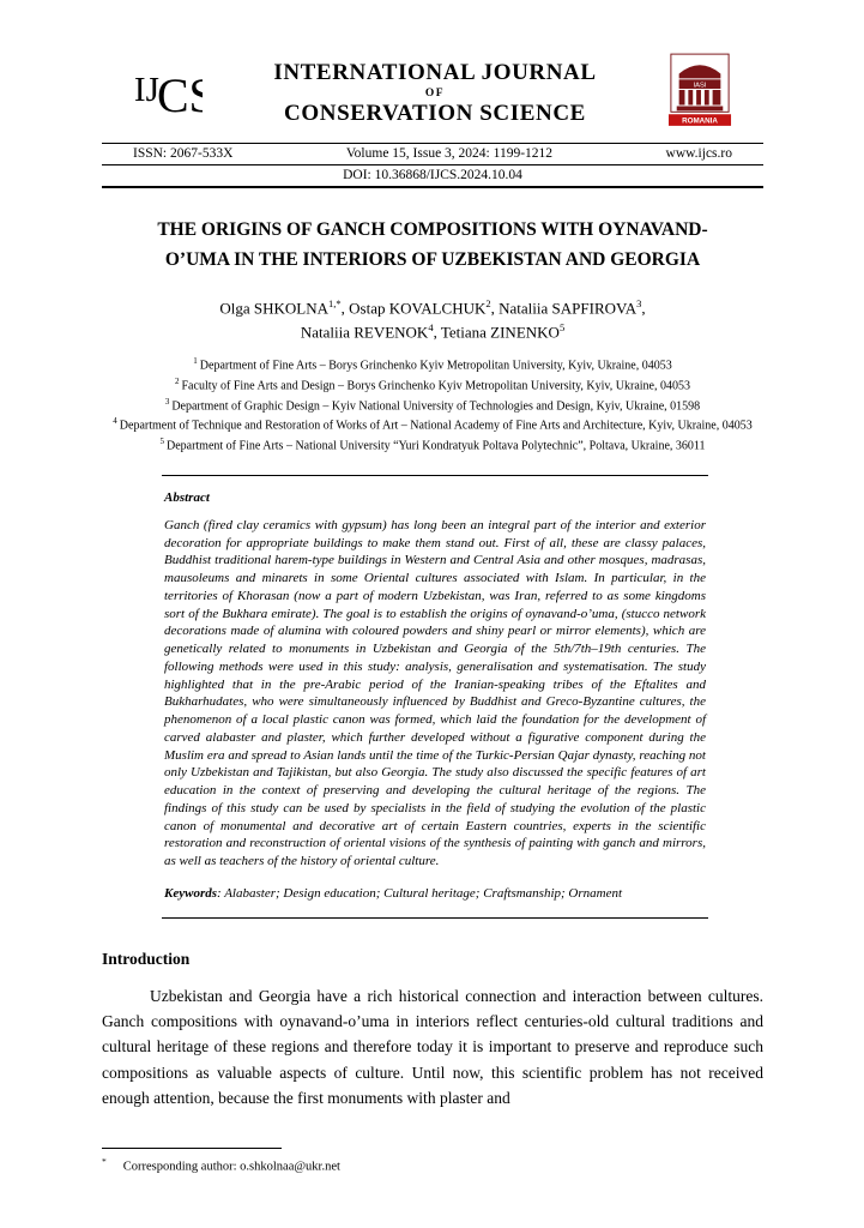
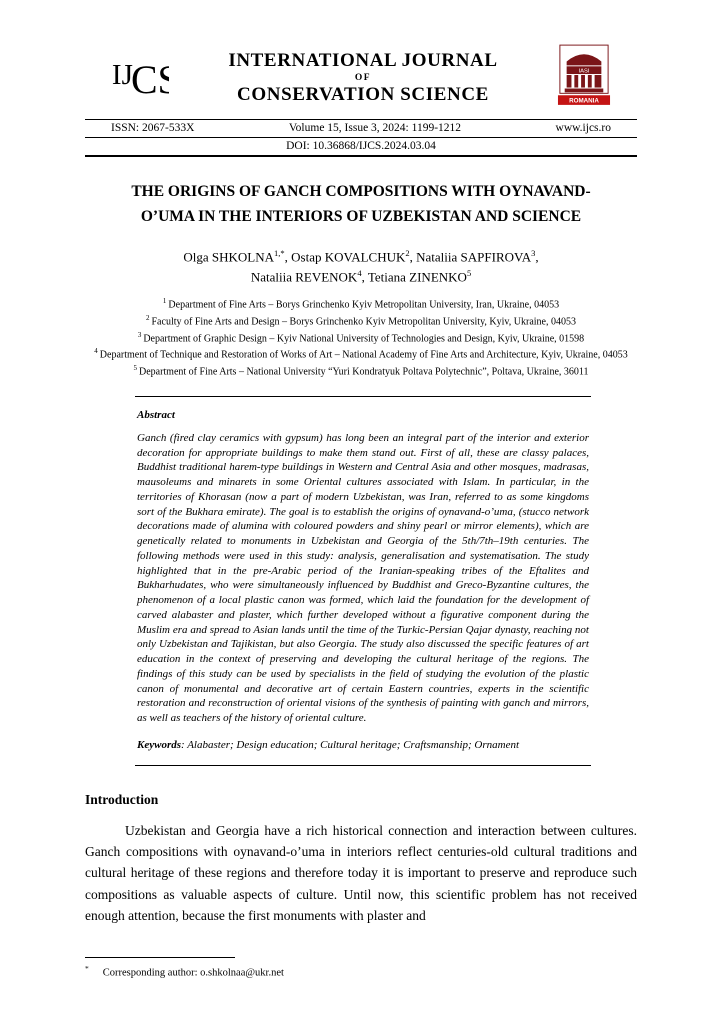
  IJ
  CS
  INTERNATIONAL JOURNAL
  OF
  CONSERVATION SCIENCE
  ISSN: 2067-533X
  Volume 15, Issue 3, 2024: 1199-1212
  www.ijcs.ro
- DOI: 10.36868/IJCS.2024.10.04
+ DOI: 10.36868/IJCS.2024.03.04
  THE ORIGINS OF GANCH COMPOSITIONS WITH OYNAVAND-
- O’UMA IN THE INTERIORS OF UZBEKISTAN AND GEORGIA
+ O’UMA IN THE INTERIORS OF UZBEKISTAN AND SCIENCE
  Olga SHKOLNA1,*, Ostap KOVALCHUK2, Nataliia SAPFIROVA3,
  Nataliia REVENOK4, Tetiana ZINENKO5
- 1 Department of Fine Arts – Borys Grinchenko Kyiv Metropolitan University, Kyiv, Ukraine, 04053
+ 1 Department of Fine Arts – Borys Grinchenko Kyiv Metropolitan University, Iran, Ukraine, 04053
  2 Faculty of Fine Arts and Design – Borys Grinchenko Kyiv Metropolitan University, Kyiv, Ukraine, 04053
  3 Department of Graphic Design – Kyiv National University of Technologies and Design, Kyiv, Ukraine, 01598
  4 Department of Technique and Restoration of Works of Art – National Academy of Fine Arts and Architecture, Kyiv, Ukraine, 04053
  5 Department of Fine Arts – National University “Yuri Kondratyuk Poltava Polytechnic”, Poltava, Ukraine, 36011
  Abstract
  Ganch (fired clay ceramics with gypsum) has long been an integral part of the interior and exterior decoration for appropriate buildings to make them stand out. First of all, these are classy palaces, Buddhist traditional harem-type buildings in Western and Central Asia and other mosques, madrasas, mausoleums and minarets in some Oriental cultures associated with Islam. In particular, in the territories of Khorasan (now a part of modern Uzbekistan, was Iran, referred to as some kingdoms sort of the Bukhara emirate). The goal is to establish the origins of oynavand-o’uma, (stucco network decorations made of alumina with coloured powders and shiny pearl or mirror elements), which are genetically related to monuments in Uzbekistan and Georgia of the 5th/7th–19th centuries. The following methods were used in this study: analysis, generalisation and systematisation. The study highlighted that in the pre-Arabic period of the Iranian-speaking tribes of the Eftalites and Bukharhudates, who were simultaneously influenced by Buddhist and Greco-Byzantine cultures, the phenomenon of a local plastic canon was formed, which laid the foundation for the development of carved alabaster and plaster, which further developed without a figurative component during the Muslim era and spread to Asian lands until the time of the Turkic-Persian Qajar dynasty, reaching not only Uzbekistan and Tajikistan, but also Georgia. The study also discussed the specific features of art education in the context of preserving and developing the cultural heritage of the regions. The findings of this study can be used by specialists in the field of studying the evolution of the plastic canon of monumental and decorative art of certain Eastern countries, experts in the scientific restoration and reconstruction of oriental visions of the synthesis of painting with ganch and mirrors, as well as teachers of the history of oriental culture.
  Keywords: Alabaster; Design education; Cultural heritage; Craftsmanship; Ornament
  Introduction
  Uzbekistan and Georgia have a rich historical connection and interaction between cultures. Ganch compositions with oynavand-o’uma in interiors reflect centuries-old cultural traditions and cultural heritage of these regions and therefore today it is important to preserve and reproduce such compositions as valuable aspects of culture. Until now, this scientific problem has not received enough attention, because the first monuments with plaster and
  *Corresponding author: o.shkolnaa@ukr.net
